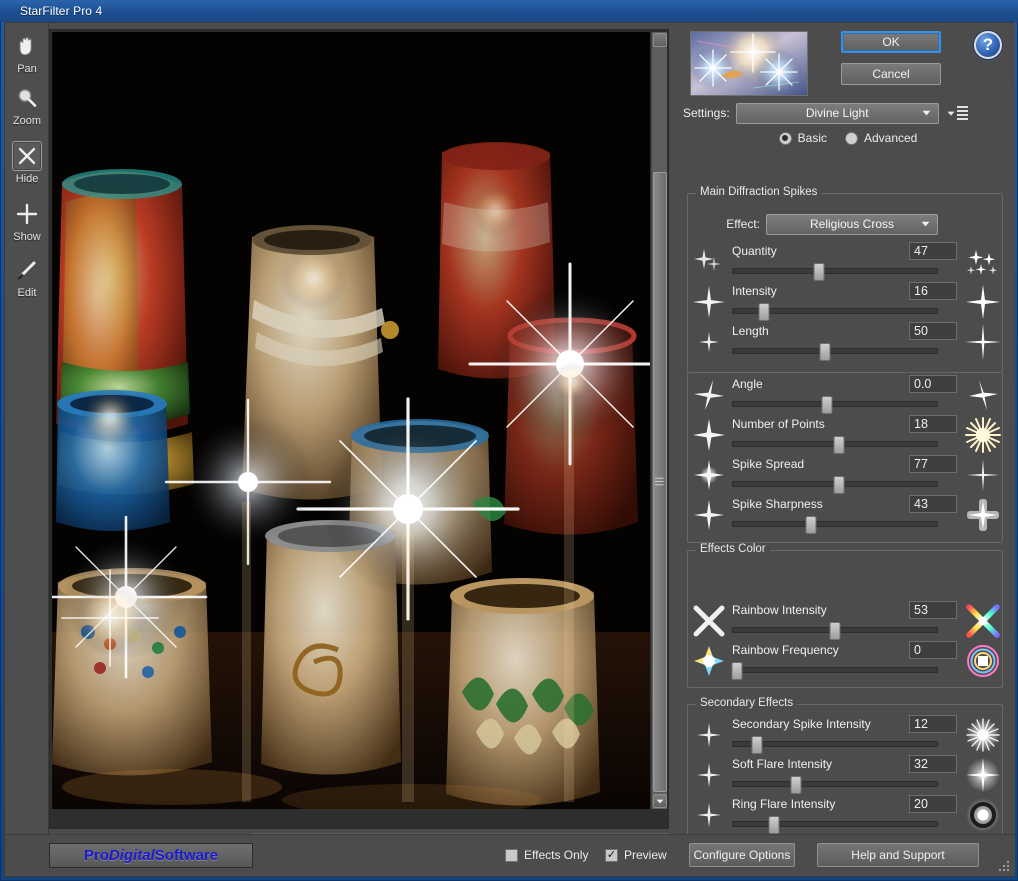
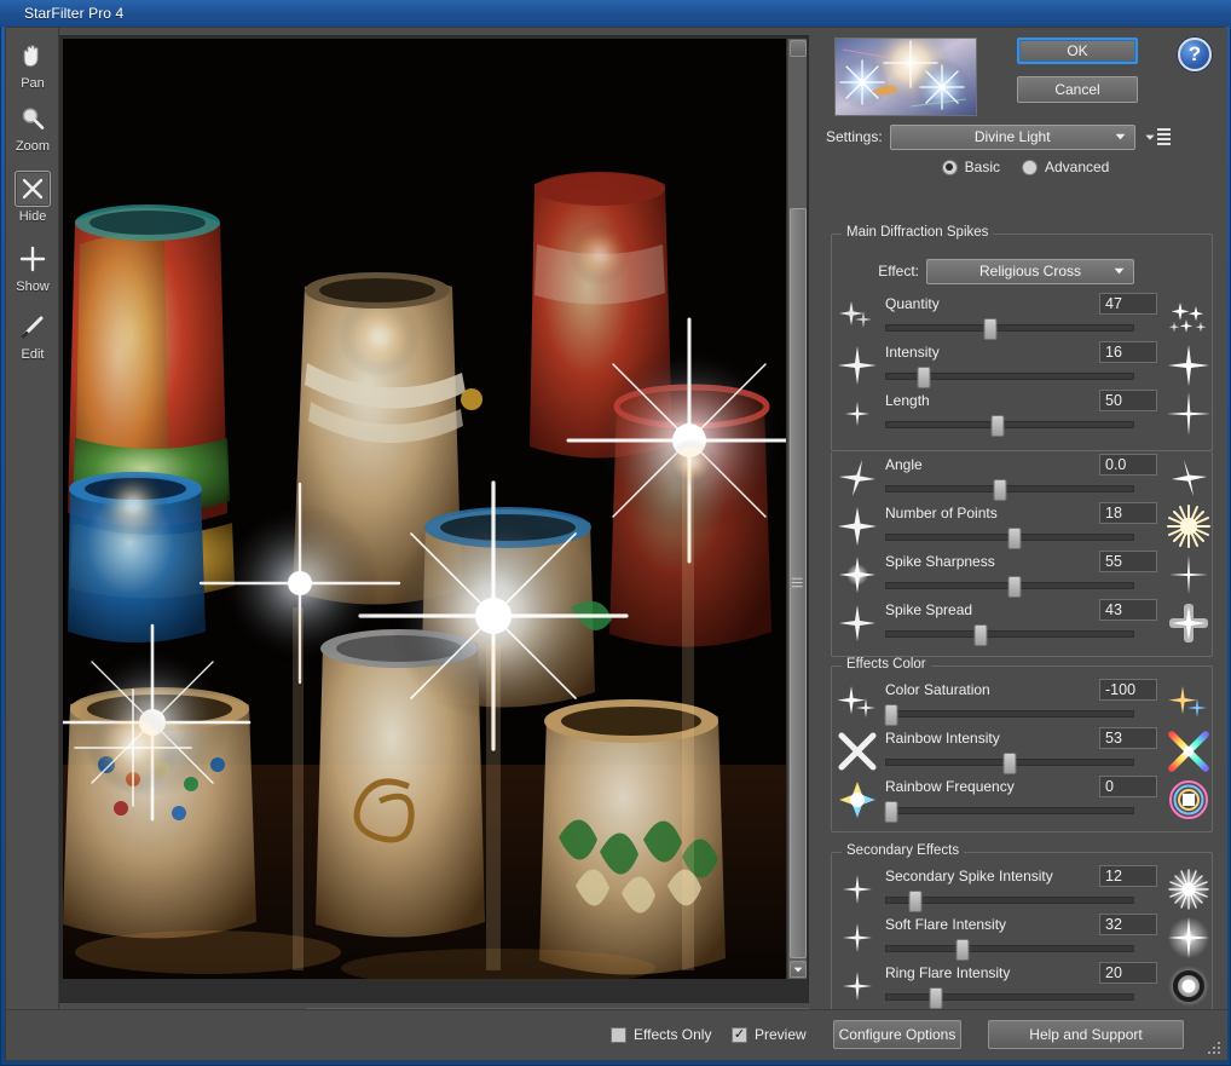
  StarFilter Pro 4
  Pan
  Zoom
  Hide
  Show
  Edit
  OK
  Cancel
  ?
  Settings:
  Divine Light
  Basic
  Advanced
  Main Diffraction Spikes
  Effect:
  Religious Cross
  Quantity
  47
  Intensity
  16
  Length
  50
  Angle
  0.0
  Number of Points
  18
- Spike Spread
+ Spike Sharpness
- 77
+ 55
- Spike Sharpness
+ Spike Spread
  43
  Effects Color
+ Color Saturation
+ -100
  Rainbow Intensity
  53
  Rainbow Frequency
  0
  Secondary Effects
  Secondary Spike Intensity
  12
  Soft Flare Intensity
  32
  Ring Flare Intensity
  20
- Pro
- Digital
- Software
  Effects Only
  ✓
  Preview
  Configure Options
  Help and Support
